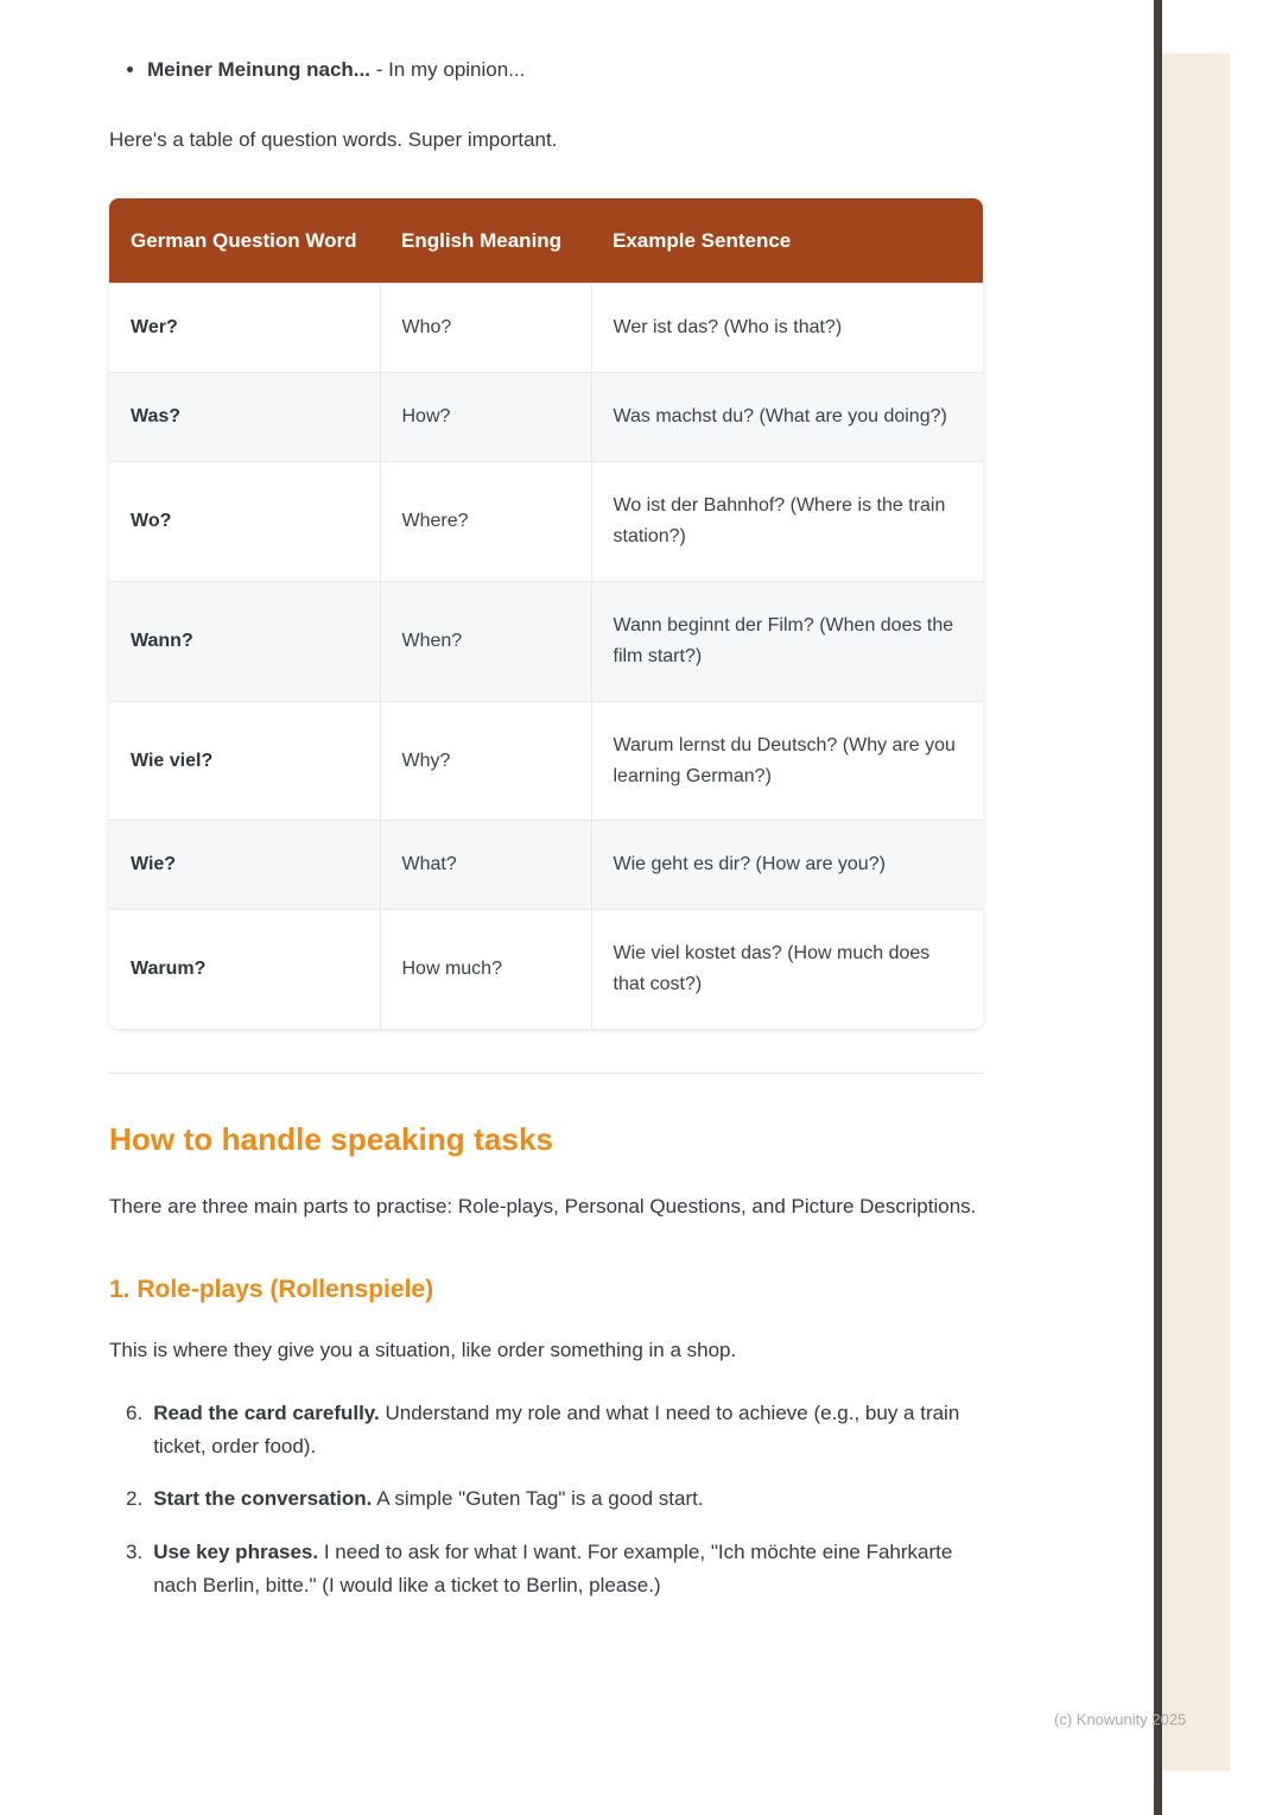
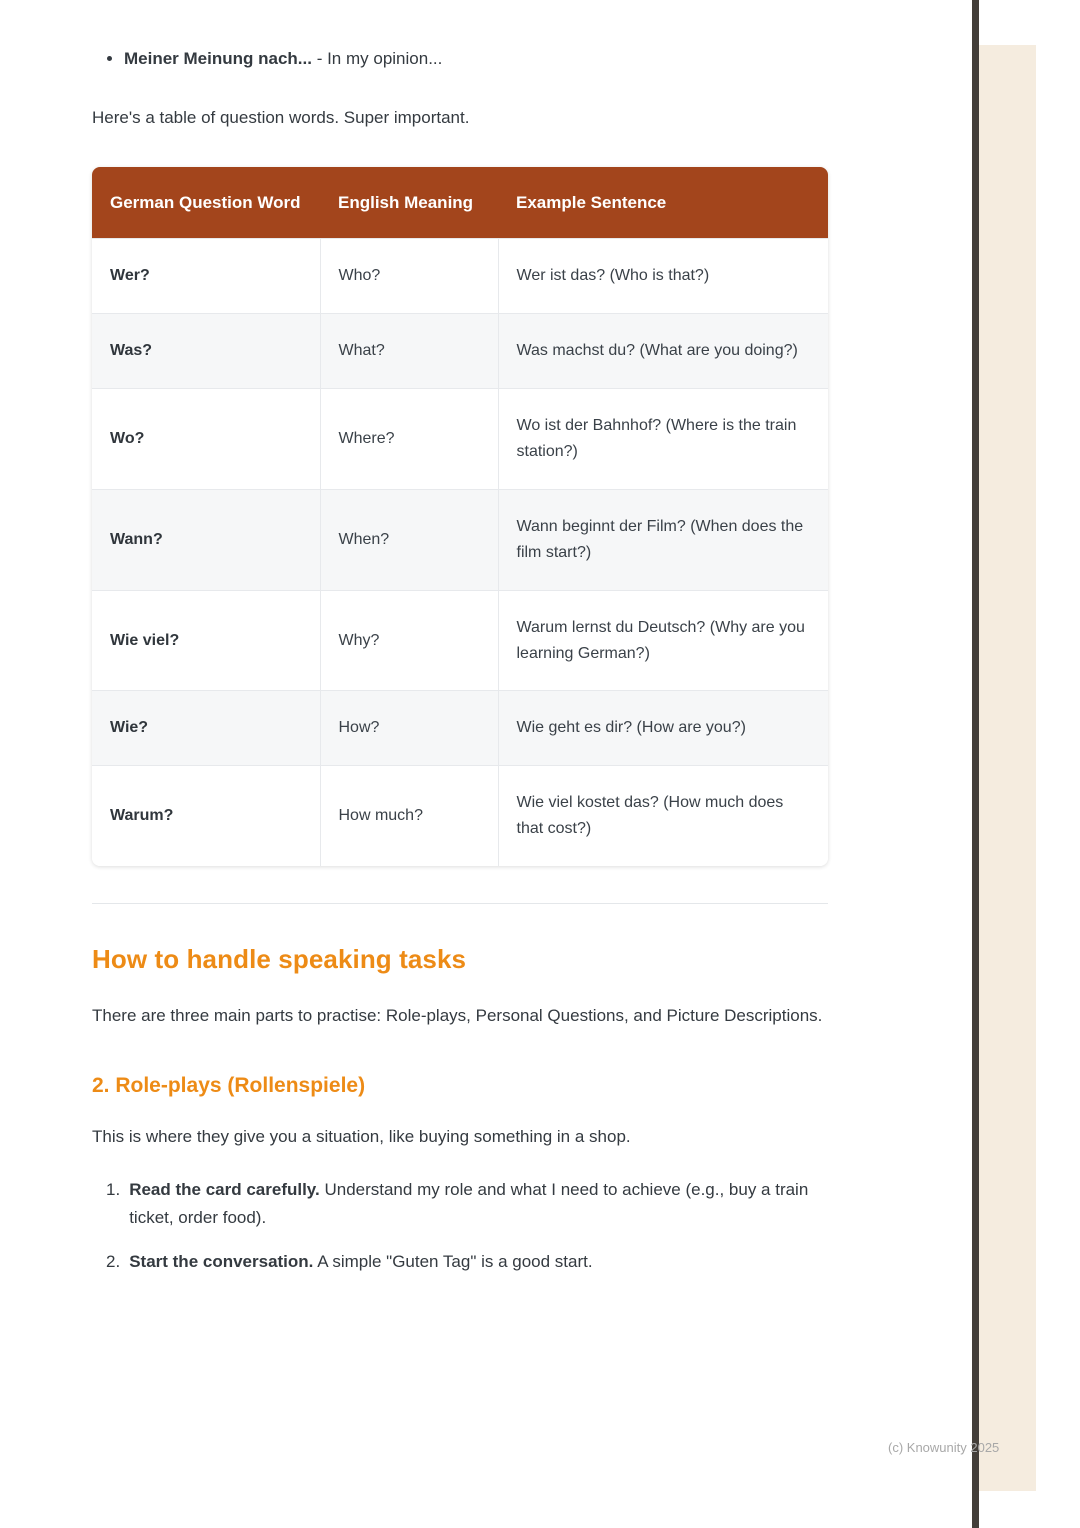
  Meiner Meinung nach... - In my opinion...
  Here's a table of question words. Super important.
  German Question Word	English Meaning	Example Sentence
  Wer?	Who?	Wer ist das? (Who is that?)
- Was?	How?	Was machst du? (What are you doing?)
+ Was?	What?	Was machst du? (What are you doing?)
  Wo?	Where?	Wo ist der Bahnhof? (Where is the train station?)
  Wann?	When?	Wann beginnt der Film? (When does the film start?)
  Wie viel?	Why?	Warum lernst du Deutsch? (Why are you learning German?)
- Wie?	What?	Wie geht es dir? (How are you?)
+ Wie?	How?	Wie geht es dir? (How are you?)
  Warum?	How much?	Wie viel kostet das? (How much does that cost?)
  How to handle speaking tasks
  There are three main parts to practise: Role-plays, Personal Questions, and Picture Descriptions.
- 1. Role-plays (Rollenspiele)
+ 2. Role-plays (Rollenspiele)
- This is where they give you a situation, like order something in a shop.
+ This is where they give you a situation, like buying something in a shop.
- 6.
+ 1.
  Read the card carefully. Understand my role and what I need to achieve (e.g., buy a train ticket, order food).
  2.
  Start the conversation. A simple "Guten Tag" is a good start.
- 3.
- Use key phrases. I need to ask for what I want. For example, "Ich möchte eine Fahrkarte nach Berlin, bitte." (I would like a ticket to Berlin, please.)
  (c) Knowunity 2025
